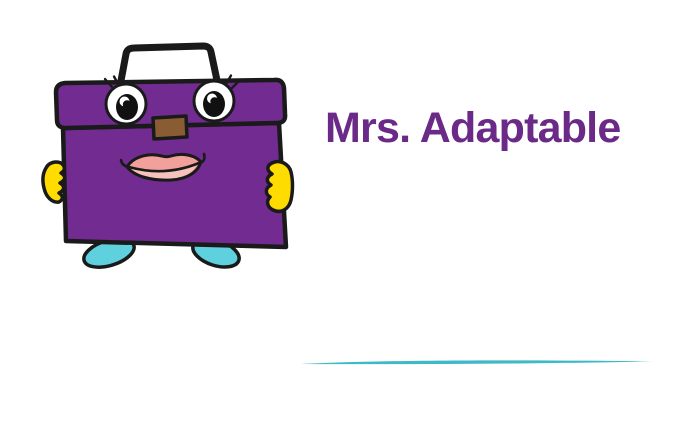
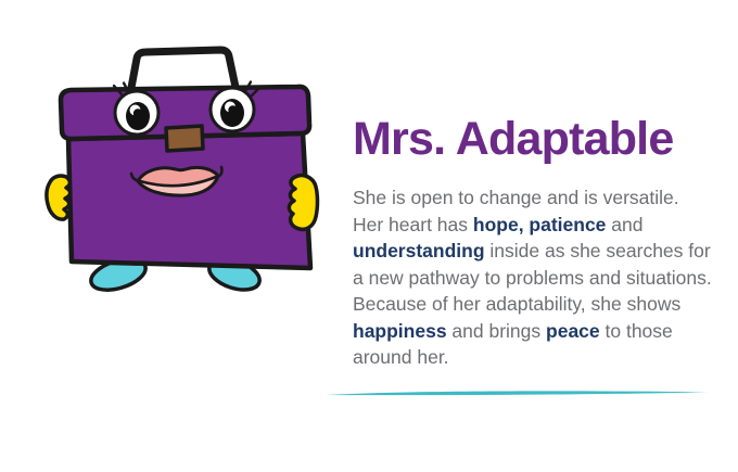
  Mrs. Adaptable
+ She is open to change and is versatile.
+ Her heart has hope, patience and
+ understanding inside as she searches for
+ a new pathway to problems and situations.
+ Because of her adaptability, she shows
+ happiness and brings peace to those
+ around her.
